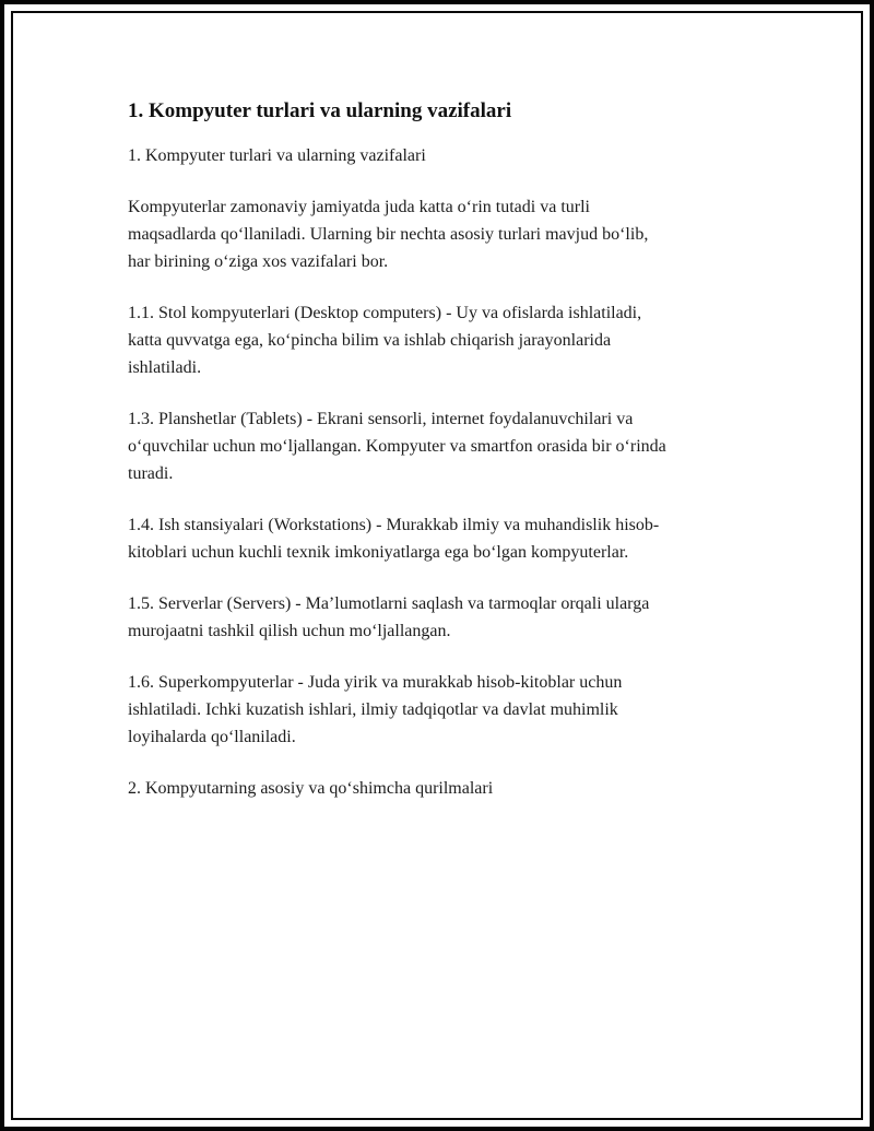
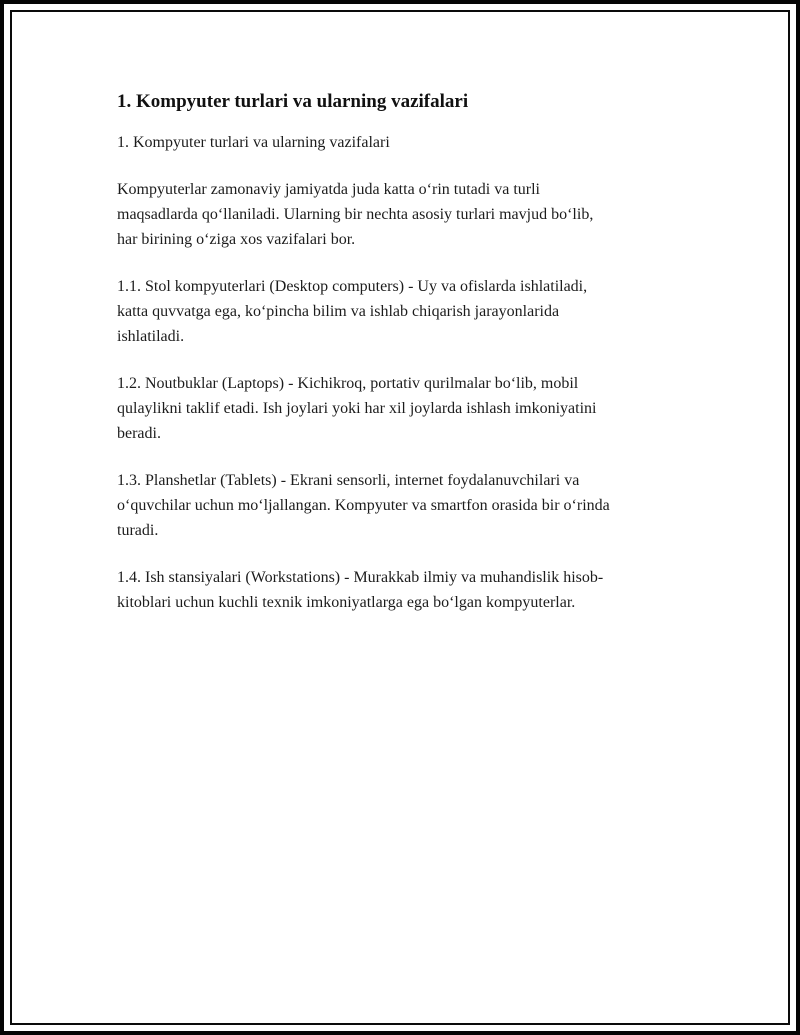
  1. Kompyuter turlari va ularning vazifalari
  1. Kompyuter turlari va ularning vazifalari
  Kompyuterlar zamonaviy jamiyatda juda katta o‘rin tutadi va turli
  maqsadlarda qo‘llaniladi. Ularning bir nechta asosiy turlari mavjud bo‘lib,
  har birining o‘ziga xos vazifalari bor.
  1.1. Stol kompyuterlari (Desktop computers) - Uy va ofislarda ishlatiladi,
  katta quvvatga ega, ko‘pincha bilim va ishlab chiqarish jarayonlarida
  ishlatiladi.
+ 1.2. Noutbuklar (Laptops) - Kichikroq, portativ qurilmalar bo‘lib, mobil
+ qulaylikni taklif etadi. Ish joylari yoki har xil joylarda ishlash imkoniyatini
+ beradi.
  1.3. Planshetlar (Tablets) - Ekrani sensorli, internet foydalanuvchilari va
  o‘quvchilar uchun mo‘ljallangan. Kompyuter va smartfon orasida bir o‘rinda
  turadi.
  1.4. Ish stansiyalari (Workstations) - Murakkab ilmiy va muhandislik hisob-
  kitoblari uchun kuchli texnik imkoniyatlarga ega bo‘lgan kompyuterlar.
- 1.5. Serverlar (Servers) - Ma’lumotlarni saqlash va tarmoqlar orqali ularga
- murojaatni tashkil qilish uchun mo‘ljallangan.
- 1.6. Superkompyuterlar - Juda yirik va murakkab hisob-kitoblar uchun
- ishlatiladi. Ichki kuzatish ishlari, ilmiy tadqiqotlar va davlat muhimlik
- loyihalarda qo‘llaniladi.
- 2. Kompyutarning asosiy va qo‘shimcha qurilmalari
